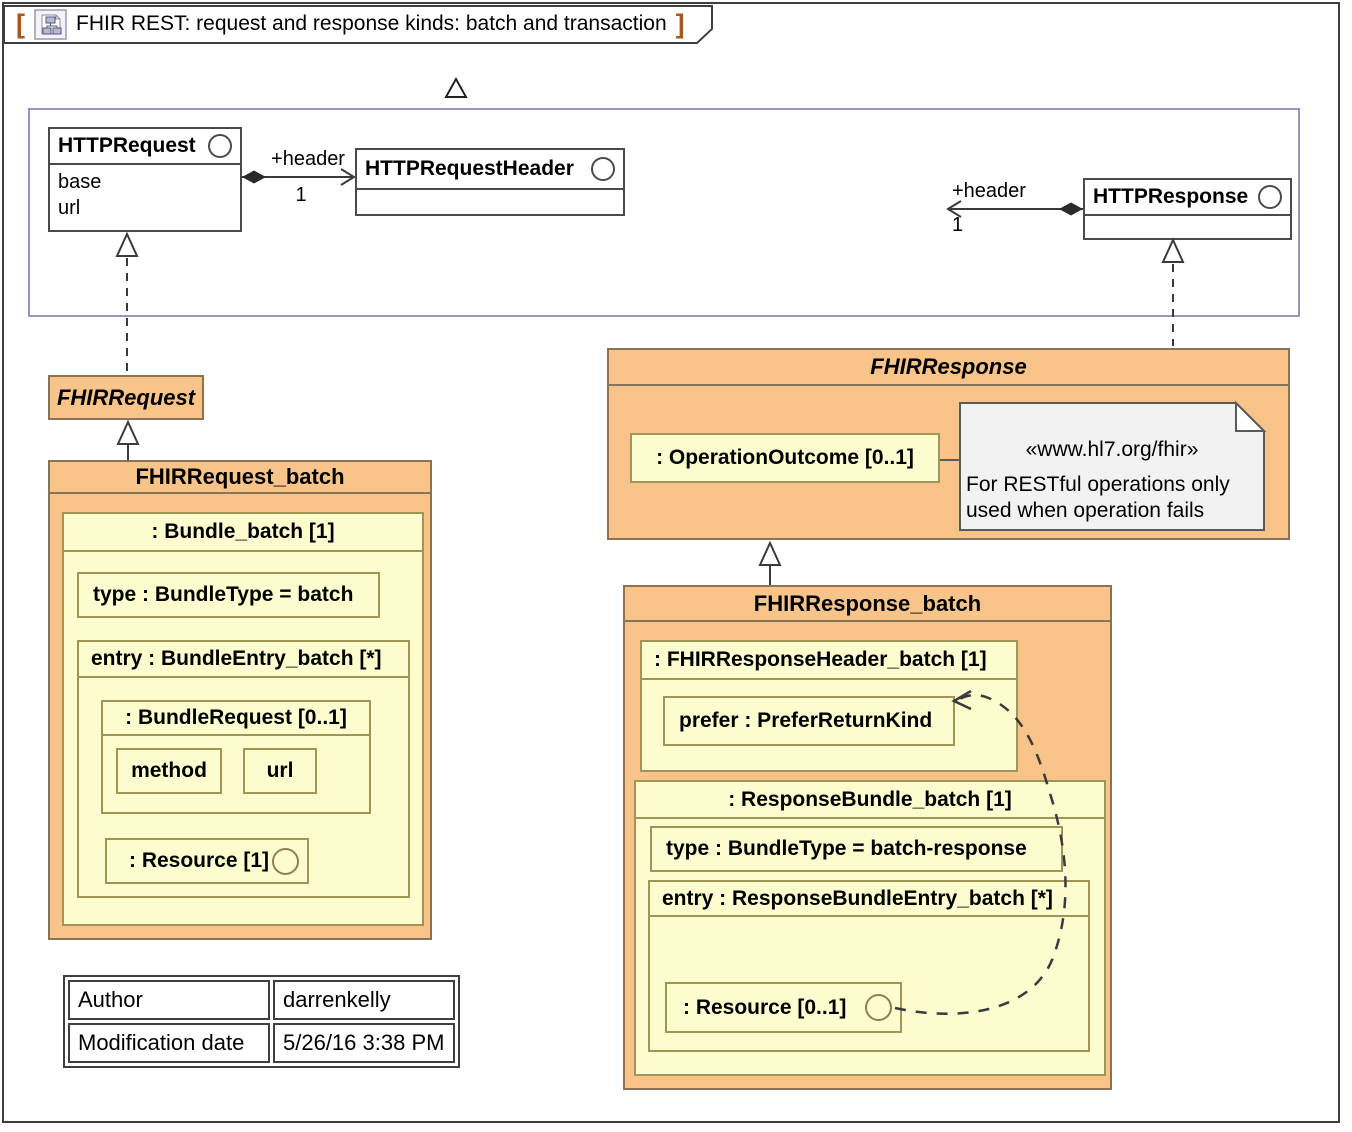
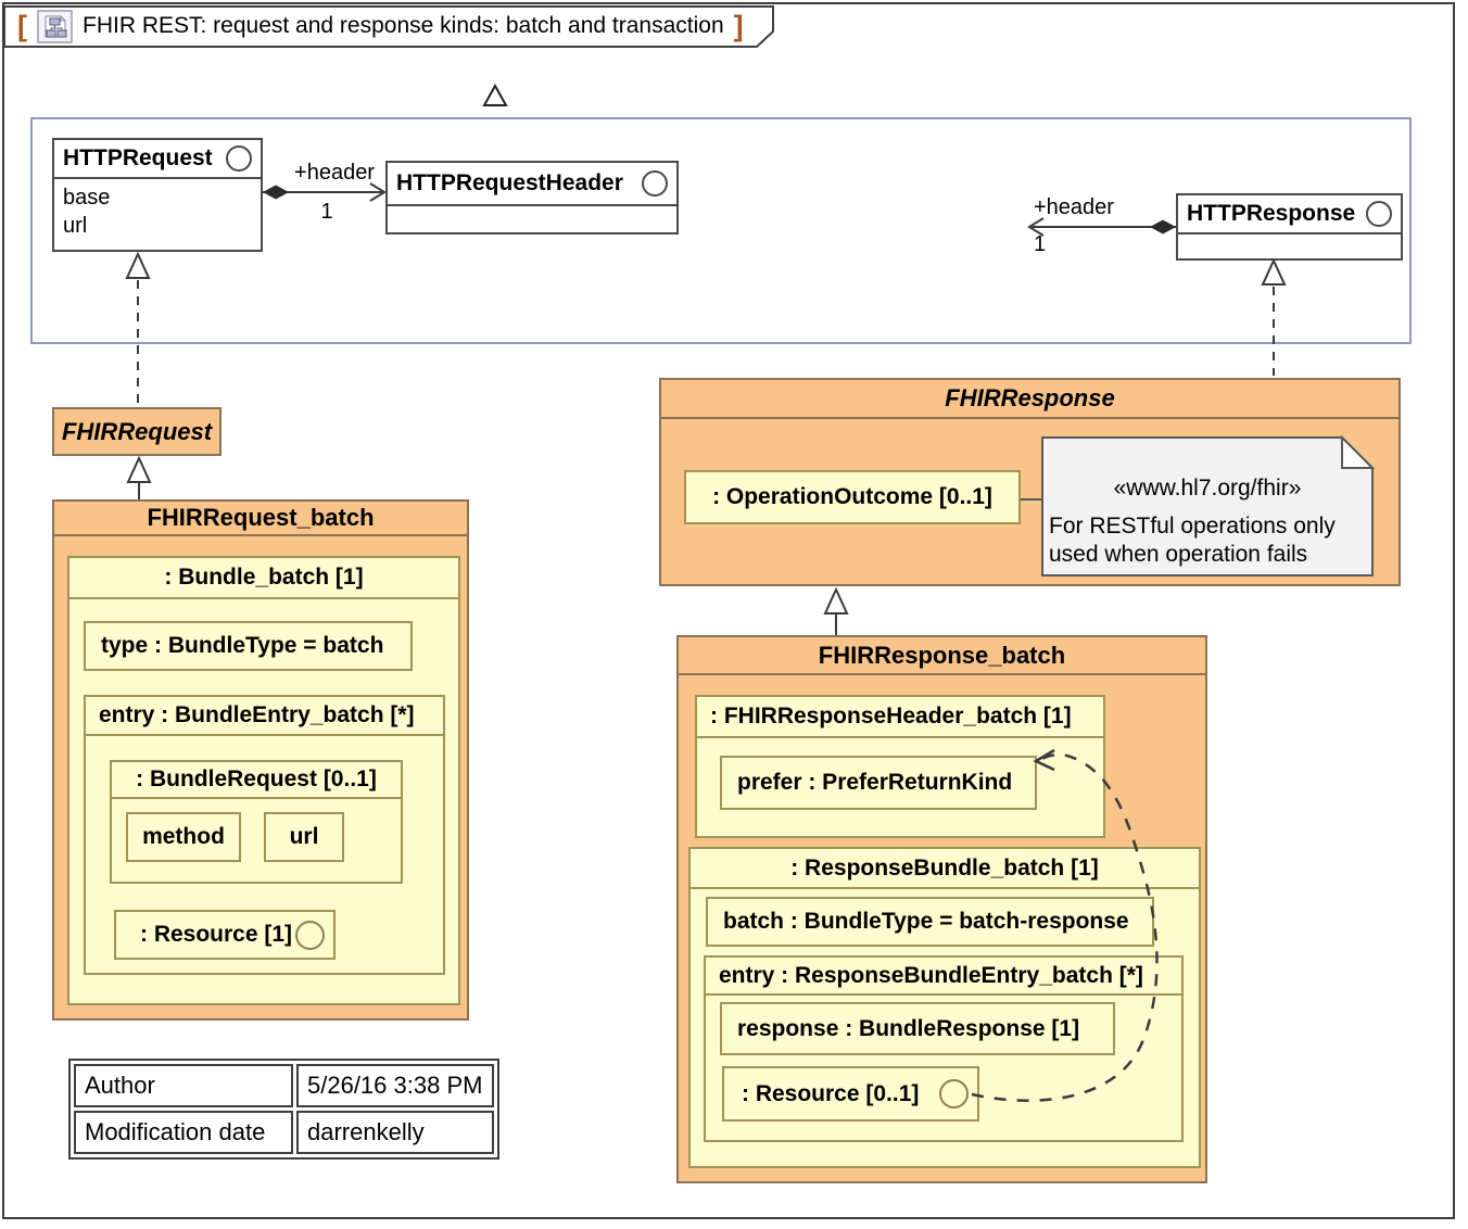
  [
  FHIR REST: request and response kinds: batch and transaction
  ]
  HTTPRequest
  base
  url
  HTTPRequestHeader
  HTTPResponse
  +header
  1
  +header
  1
  FHIRRequest
  FHIRRequest_batch
  : Bundle_batch [1]
  type : BundleType = batch
  entry : BundleEntry_batch [*]
  : BundleRequest [0..1]
  method
  url
  : Resource [1]
  FHIRResponse
  : OperationOutcome [0..1]
  «www.hl7.org/fhir»
  For RESTful operations only
  used when operation fails
  FHIRResponse_batch
  : FHIRResponseHeader_batch [1]
  prefer : PreferReturnKind
  : ResponseBundle_batch [1]
- type : BundleType = batch-response
+ batch : BundleType = batch-response
  entry : ResponseBundleEntry_batch [*]
+ response : BundleResponse [1]
  : Resource [0..1]
  Author
- darrenkelly
+ 5/26/16 3:38 PM
  Modification date
- 5/26/16 3:38 PM
+ darrenkelly
